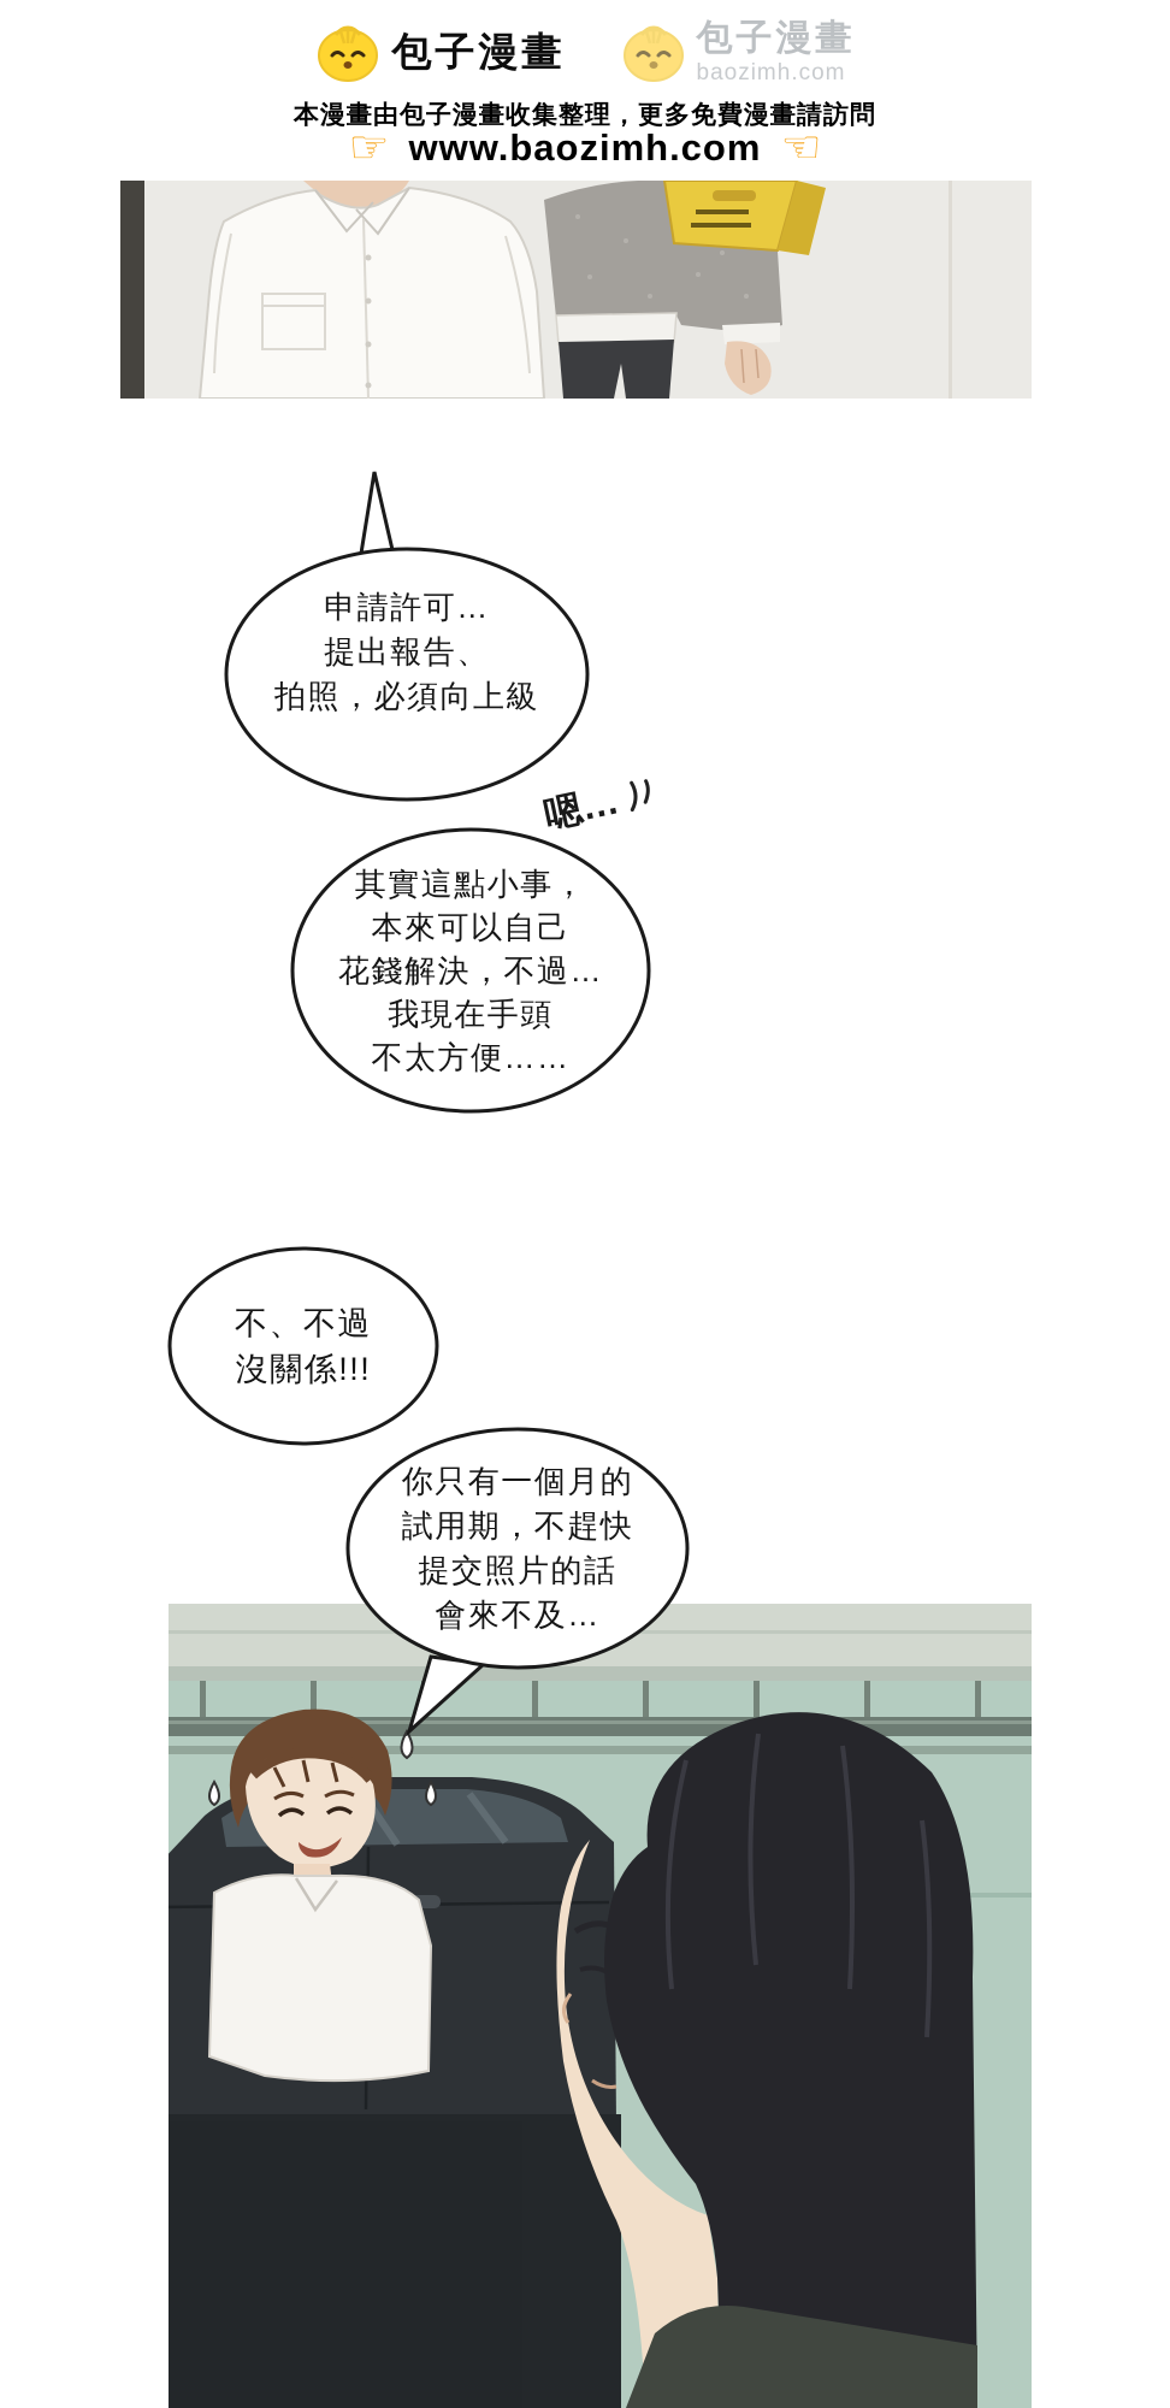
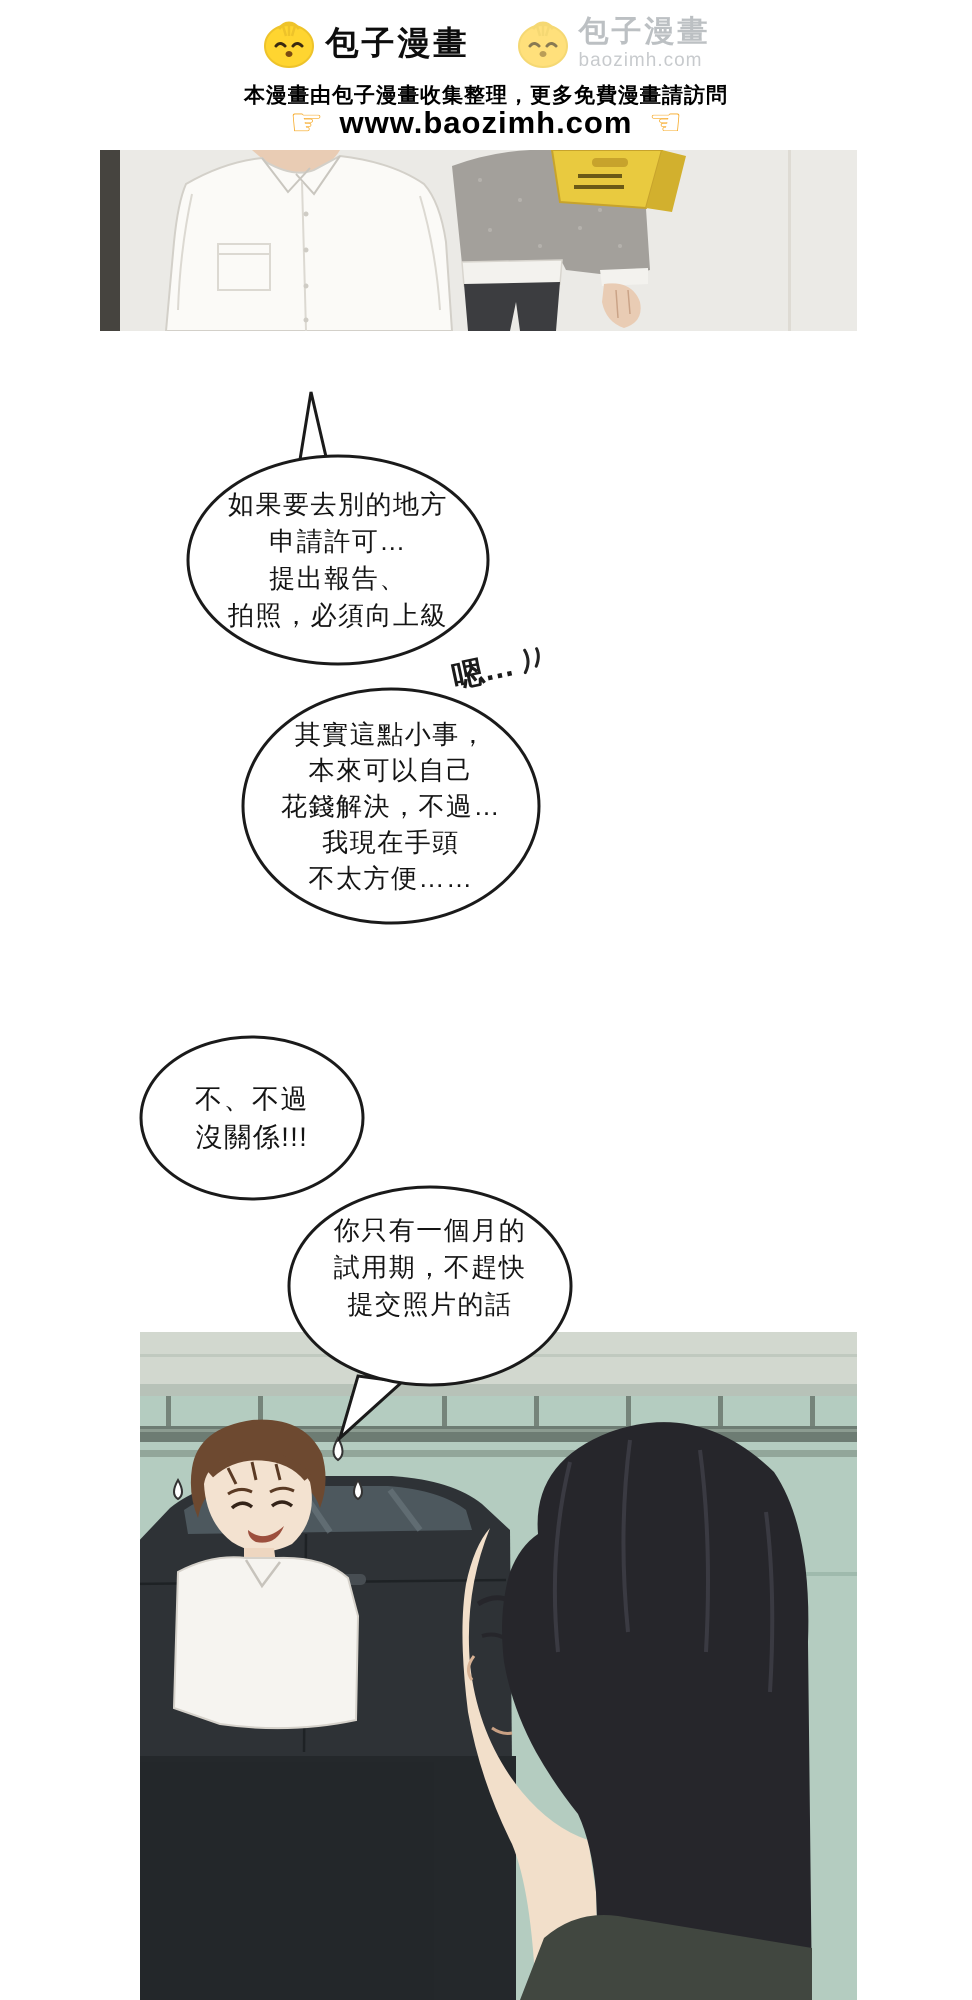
  包子漫畫
  包子漫畫
  baozimh.com
  本漫畫由包子漫畫收集整理，更多免費漫畫請訪問
  ☞
  www.baozimh.com
  ☜
+ 如果要去別的地方
  申請許可…
  提出報告、
  拍照，必須向上級
  其實這點小事，
  本來可以自己
  花錢解決，不過…
  我現在手頭
  不太方便……
  不、不過
  沒關係!!!
  你只有一個月的
  試用期，不趕快
  提交照片的話
- 會來不及…
